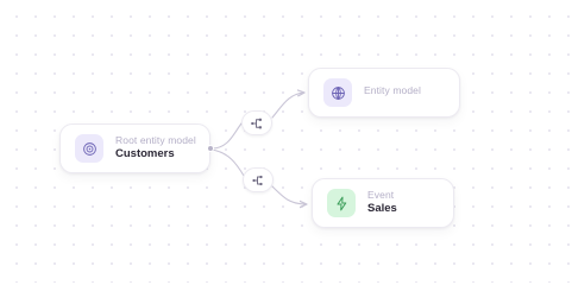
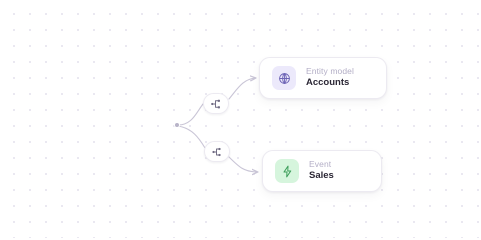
- Root entity model
- Customers
  Entity model
+ Accounts
  Event
  Sales
